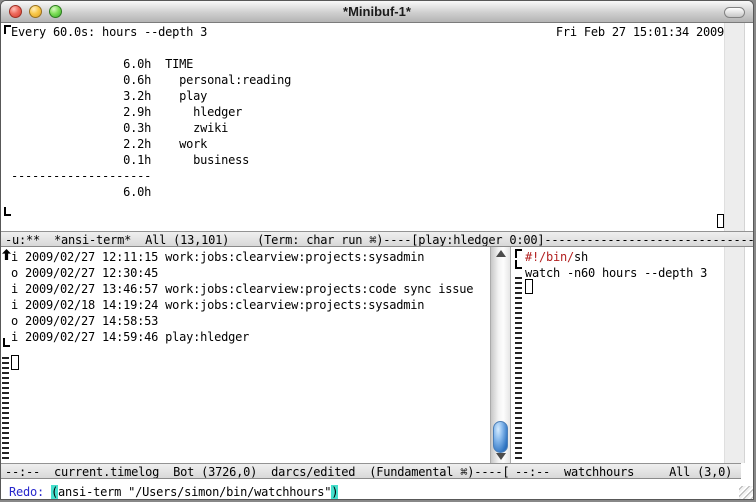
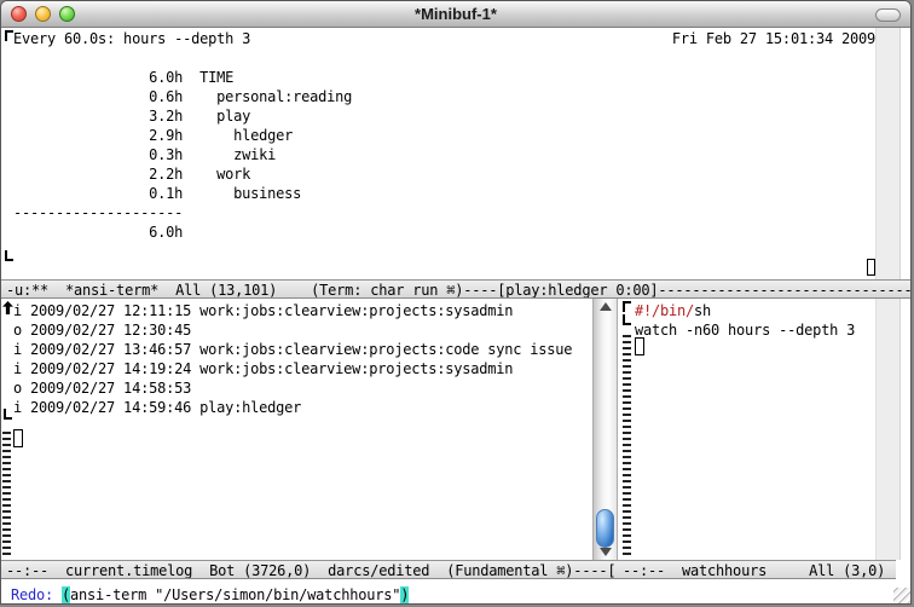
  *Minibuf-1*
  Every 60.0s: hours --depth 3
  Fri Feb 27 15:01:34 2009
  6.0h TIME
  0.6h personal:reading
  3.2h play
  2.9h hledger
  0.3h zwiki
  2.2h work
  0.1h business
  --------------------
  6.0h
  -u:** *ansi-term* All (13,101) (Term: char run ⌘)----[play:hledger 0:00]------------------------------
  i 2009/02/27 12:11:15 work:jobs:clearview:projects:sysadmin
  o 2009/02/27 12:30:45
  i 2009/02/27 13:46:57 work:jobs:clearview:projects:code sync issue
- i 2009/02/18 14:19:24 work:jobs:clearview:projects:sysadmin
+ i 2009/02/27 14:19:24 work:jobs:clearview:projects:sysadmin
  o 2009/02/27 14:58:53
  i 2009/02/27 14:59:46 play:hledger
  #!/bin/sh
  watch -n60 hours --depth 3
  --:-- current.timelog Bot (3726,0) darcs/edited (Fundamental ⌘)----[
  --:-- watchhours All (3,0)
  Redo: (ansi-term "/Users/simon/bin/watchhours")
